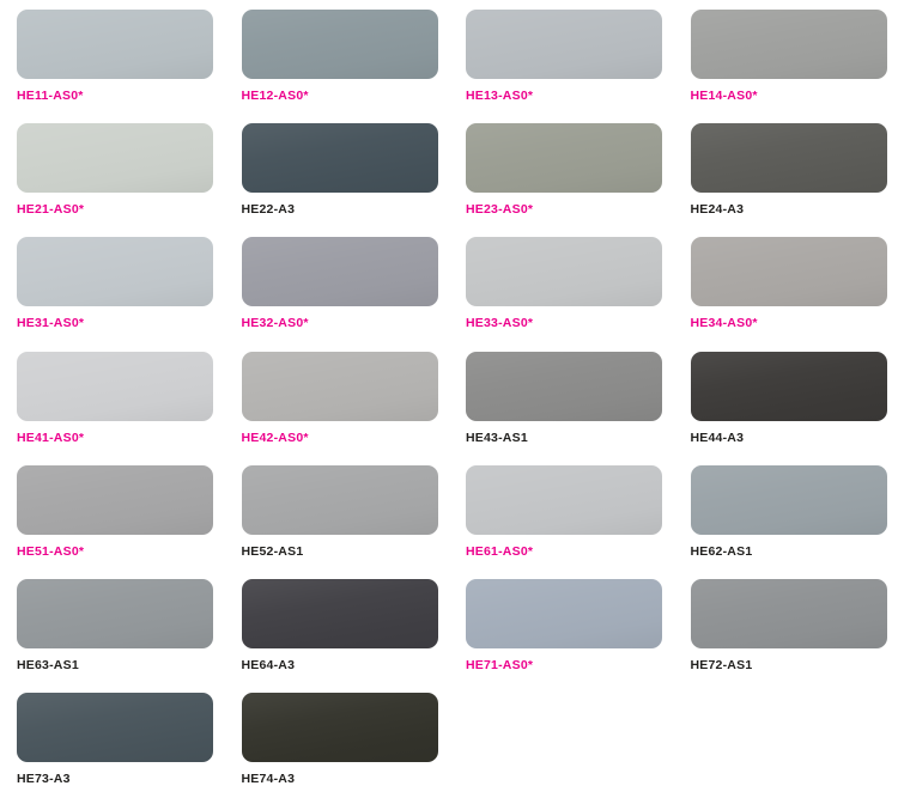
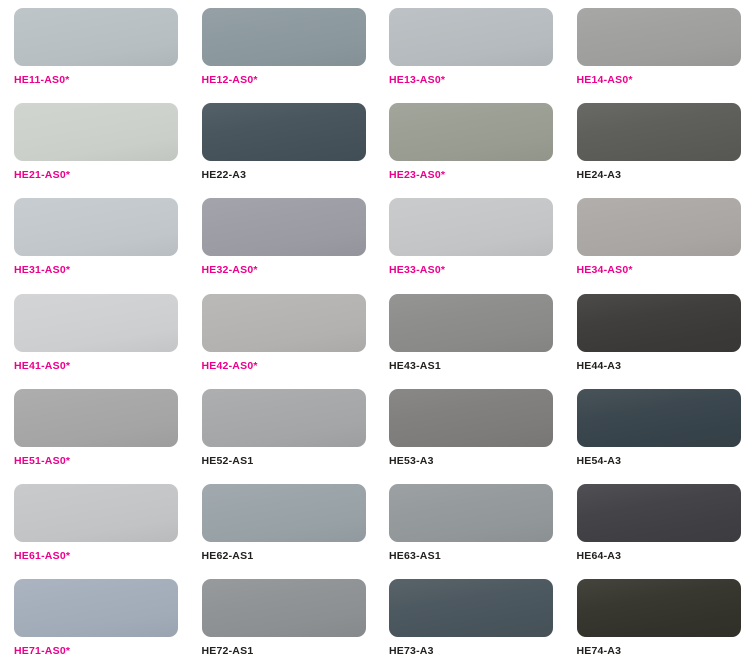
  HE11-AS0*
  HE12-AS0*
  HE13-AS0*
  HE14-AS0*
  HE21-AS0*
  HE22-A3
  HE23-AS0*
  HE24-A3
  HE31-AS0*
  HE32-AS0*
  HE33-AS0*
  HE34-AS0*
  HE41-AS0*
  HE42-AS0*
  HE43-AS1
  HE44-A3
  HE51-AS0*
  HE52-AS1
+ HE53-A3
+ HE54-A3
  HE61-AS0*
  HE62-AS1
  HE63-AS1
  HE64-A3
  HE71-AS0*
  HE72-AS1
  HE73-A3
  HE74-A3
